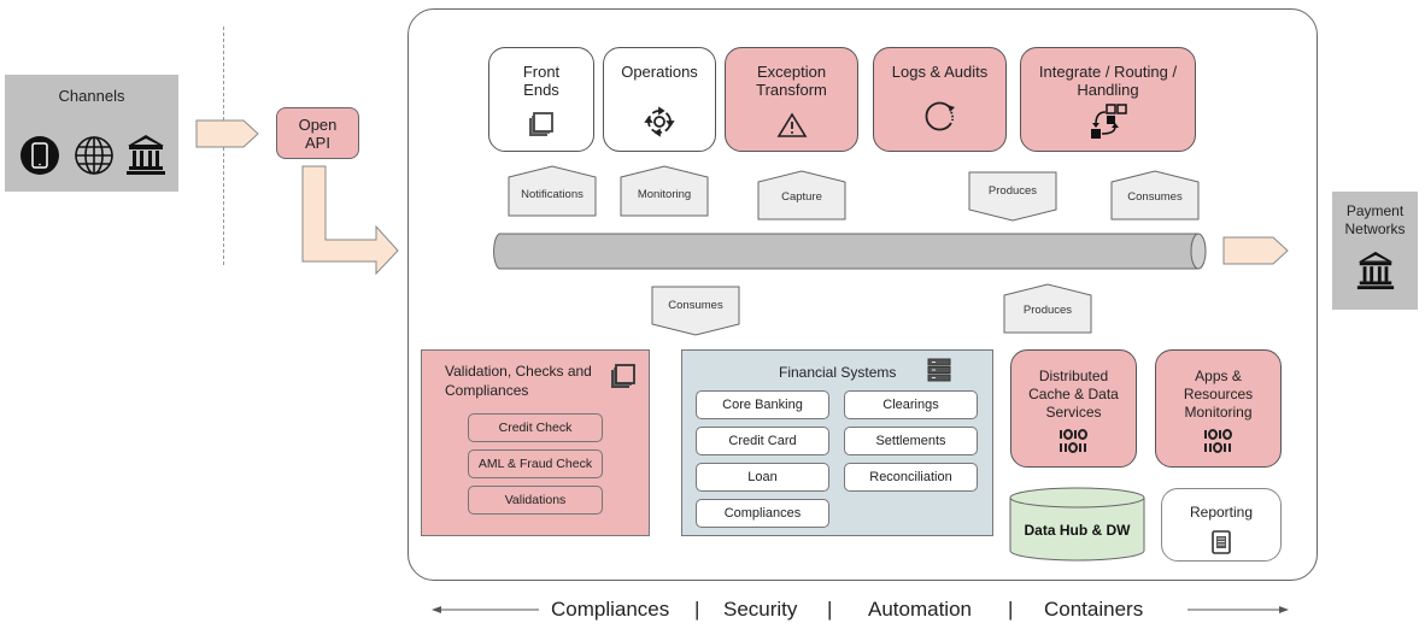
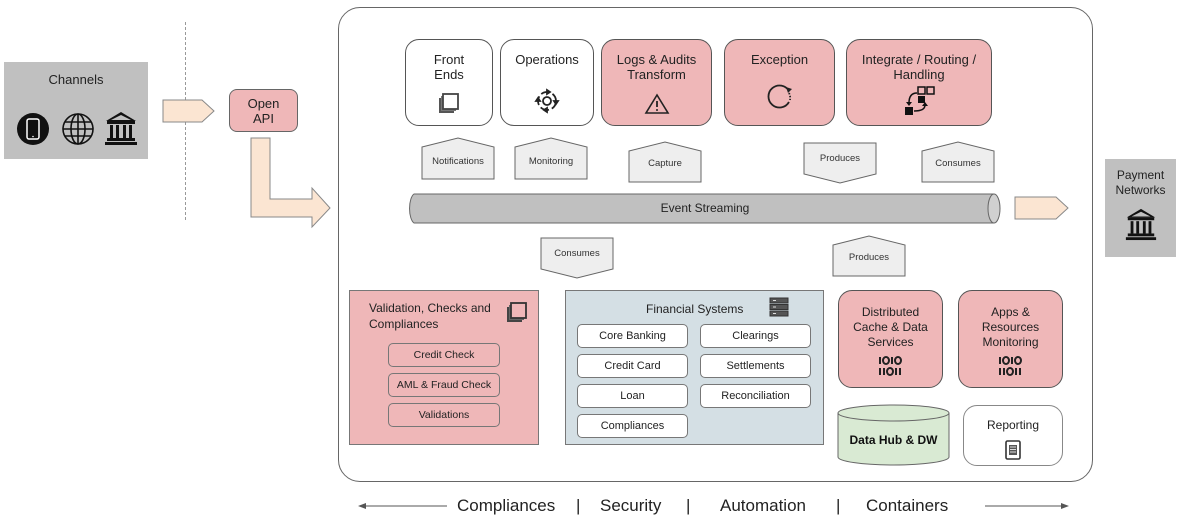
  Channels
  Open
  API
  Front
  Ends
  Operations
- Exception
+ Logs & Audits
  Transform
- Logs & Audits
+ Exception
  Integrate / Routing /
  Handling
  Notifications
  Monitoring
  Capture
  Produces
  Consumes
+ Event Streaming
  Consumes
  Produces
  Validation, Checks and
  Compliances
  Credit Check
  AML & Fraud Check
  Validations
  Financial Systems
  Core Banking
  Credit Card
  Loan
  Compliances
  Clearings
  Settlements
  Reconciliation
  Distributed
  Cache & Data
  Services
  Apps &
  Resources
  Monitoring
  Data Hub & DW
  Reporting
  Payment
  Networks
  Compliances
  |
  Security
  |
  Automation
  |
  Containers
